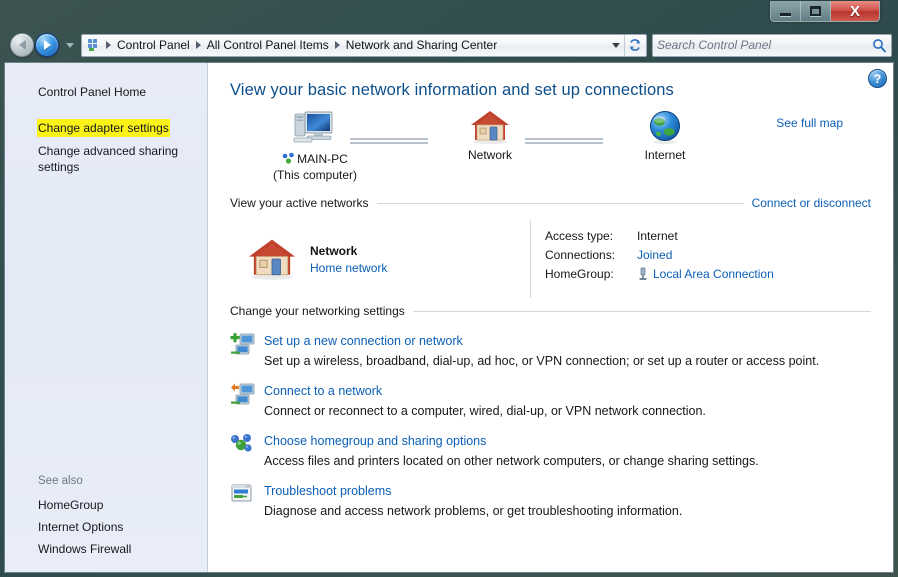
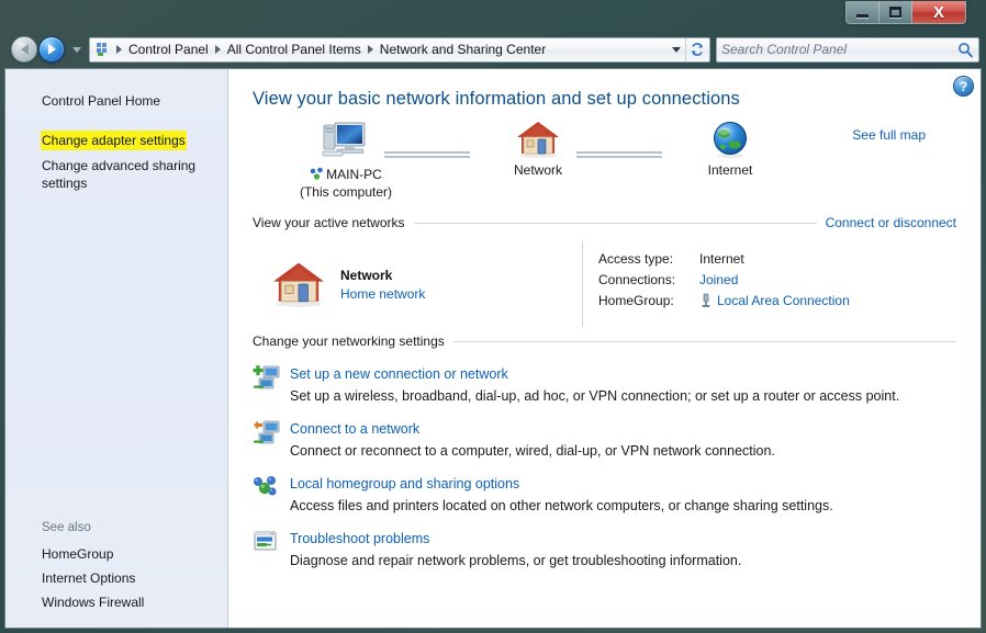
  X
  Control Panel
  All Control Panel Items
  Network and Sharing Center
  Search Control Panel
  Control Panel Home
  Change adapter settings
  Change advanced sharing settings
  See also
  HomeGroup
  Internet Options
  Windows Firewall
  ?
  View your basic network information and set up connections
  MAIN-PC
  (This computer)
  Network
  Internet
  See full map
  View your active networks
  Connect or disconnect
  Network
  Home network
  Access type:
  Internet
  Connections:
  Joined
  HomeGroup:
  Local Area Connection
  Change your networking settings
  Set up a new connection or network
  Set up a wireless, broadband, dial-up, ad hoc, or VPN connection; or set up a router or access point.
  Connect to a network
  Connect or reconnect to a computer, wired, dial-up, or VPN network connection.
- Choose homegroup and sharing options
+ Local homegroup and sharing options
  Access files and printers located on other network computers, or change sharing settings.
  Troubleshoot problems
- Diagnose and access network problems, or get troubleshooting information.
+ Diagnose and repair network problems, or get troubleshooting information.
